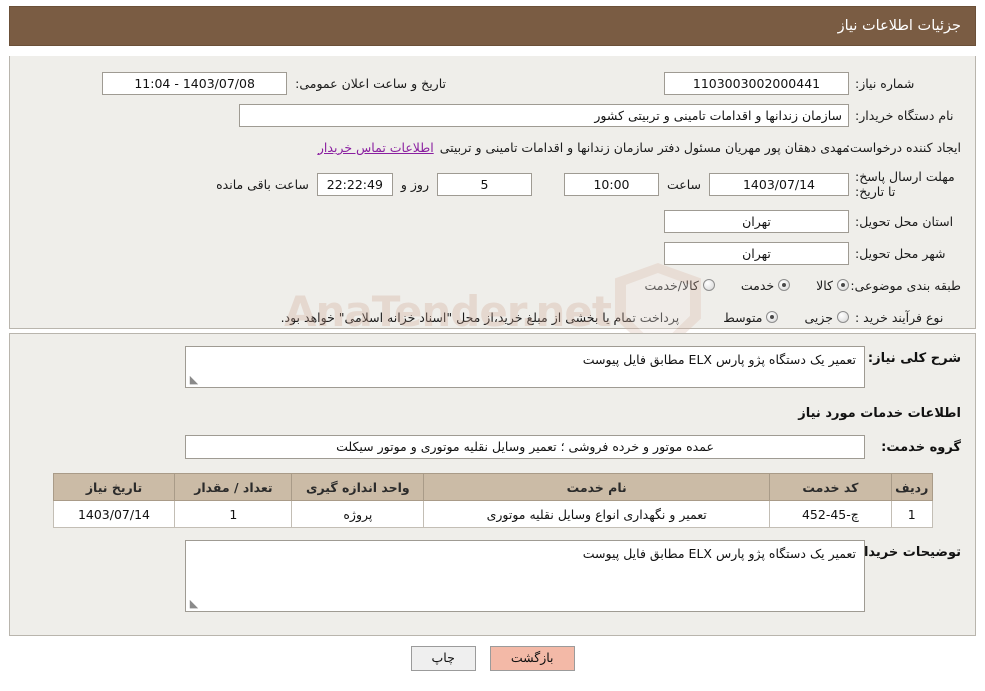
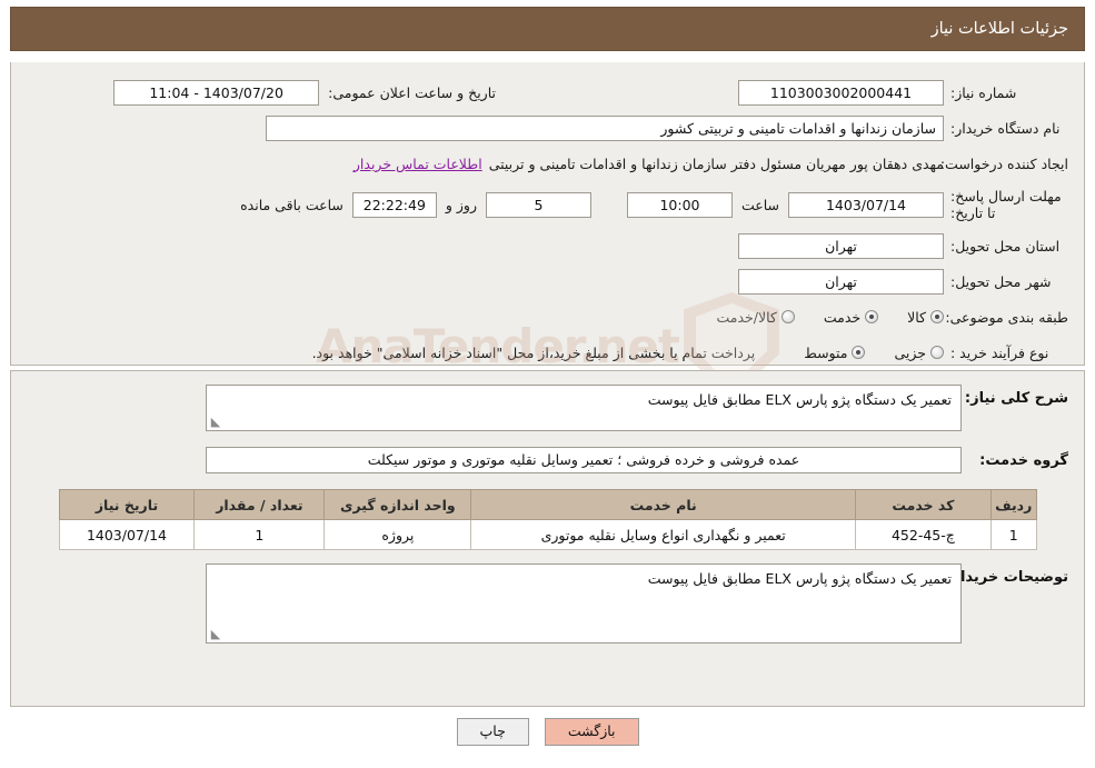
  جزئیات اطلاعات نیاز
  شماره نیاز:
  1103003002000441
  تاریخ و ساعت اعلان عمومی:
- 1403/07/08 - 11:04
+ 1403/07/20 - 11:04
  نام دستگاه خریدار:
  سازمان زندانها و اقدامات تامینی و تربیتی کشور
  ایجاد کننده درخواست:
  مهدی دهقان پور مهریان مسئول دفتر سازمان زندانها و اقدامات تامینی و تربیتی
  اطلاعات تماس خریدار
  مهلت ارسال پاسخ: تا تاریخ:
  1403/07/14
  ساعت
  10:00
  5
  روز و
  22:22:49
  ساعت باقی مانده
  استان محل تحویل:
  تهران
  شهر محل تحویل:
  تهران
  طبقه بندی موضوعی:
  کالا
  خدمت
  کالا/خدمت
  نوع فرآیند خرید :
  جزیی
  متوسط
  پرداخت تمام یا بخشی از مبلغ خرید،از محل "اسناد خزانه اسلامی" خواهد بود.
  AnaTender.net
  شرح کلی نیاز:
  تعمیر یک دستگاه پژو پارس ELX مطابق فایل پیوست
  ◣
- اطلاعات خدمات مورد نیاز
  گروه خدمت:
- عمده موتور و خرده فروشی ؛ تعمیر وسایل نقلیه موتوری و موتور سیکلت
+ عمده فروشی و خرده فروشی ؛ تعمیر وسایل نقلیه موتوری و موتور سیکلت
  ردیف	کد خدمت	نام خدمت	واحد اندازه گیری	تعداد / مقدار	تاریخ نیاز
  1	چ-45-452	تعمیر و نگهداری انواع وسایل نقلیه موتوری	پروژه	1	1403/07/14
  توضیحات خریدا
  تعمیر یک دستگاه پژو پارس ELX مطابق فایل پیوست
  ◣
  بازگشت
  چاپ
